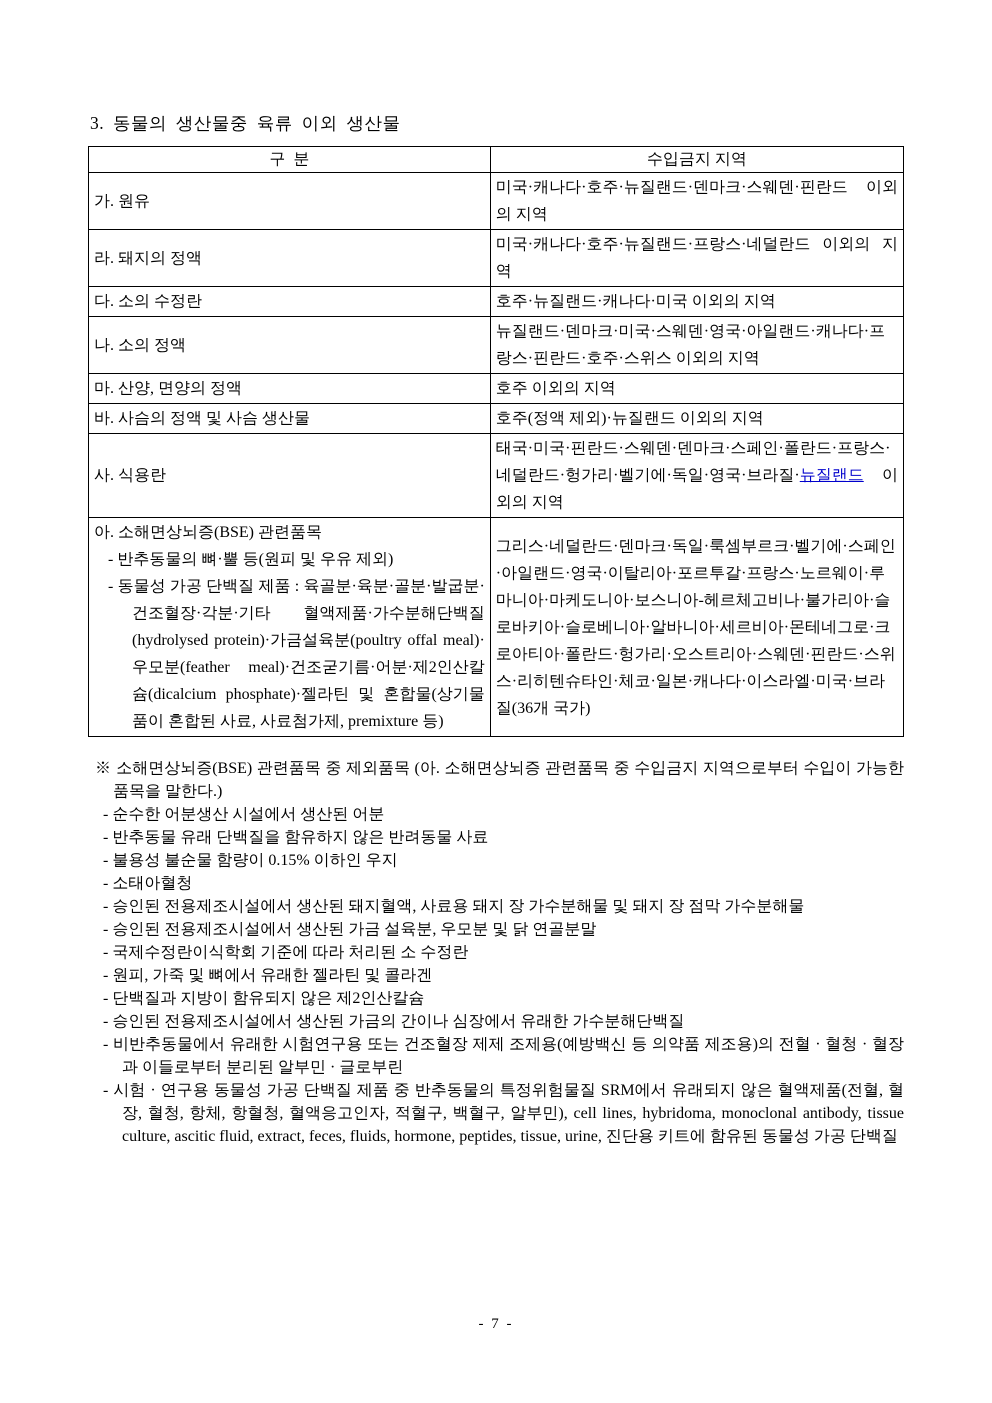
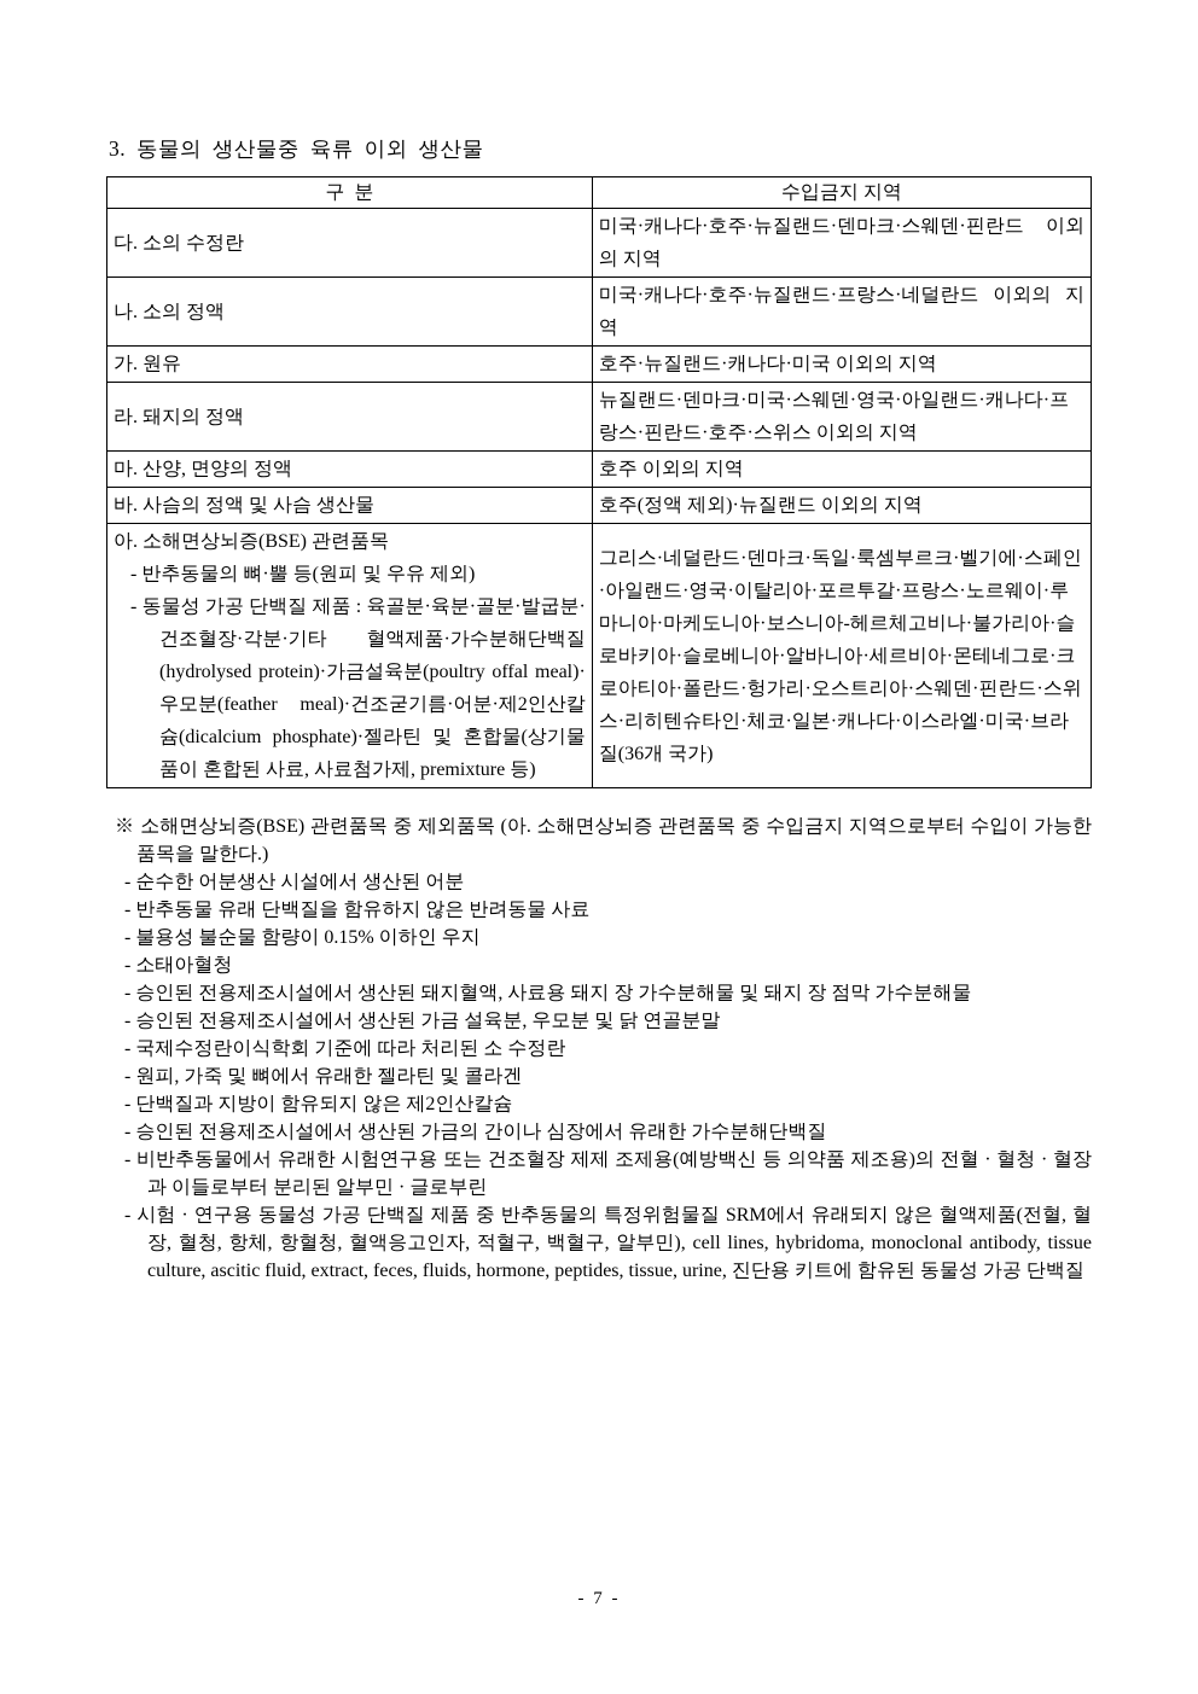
  3. 동물의 생산물중 육류 이외 생산물
  구 분	수입금지 지역
- 가. 원유	미국·캐나다·호주·뉴질랜드·덴마크·스웨덴·핀란드 이외의 지역
+ 다. 소의 수정란	미국·캐나다·호주·뉴질랜드·덴마크·스웨덴·핀란드 이외의 지역
- 라. 돼지의 정액	미국·캐나다·호주·뉴질랜드·프랑스·네덜란드 이외의 지역
+ 나. 소의 정액	미국·캐나다·호주·뉴질랜드·프랑스·네덜란드 이외의 지역
- 다. 소의 수정란	호주·뉴질랜드·캐나다·미국 이외의 지역
+ 가. 원유	호주·뉴질랜드·캐나다·미국 이외의 지역
- 나. 소의 정액	뉴질랜드·덴마크·미국·스웨덴·영국·아일랜드·캐나다·프랑스·핀란드·호주·스위스 이외의 지역
+ 라. 돼지의 정액	뉴질랜드·덴마크·미국·스웨덴·영국·아일랜드·캐나다·프랑스·핀란드·호주·스위스 이외의 지역
  마. 산양, 면양의 정액	호주 이외의 지역
  바. 사슴의 정액 및 사슴 생산물	호주(정액 제외)·뉴질랜드 이외의 지역
- 사. 식용란	태국·미국·핀란드·스웨덴·덴마크·스페인·폴란드·프랑스·네덜란드·헝가리·벨기에·독일·영국·브라질·뉴질랜드 이외의 지역
  아. 소해면상뇌증(BSE) 관련품목 - 반추동물의 뼈·뿔 등(원피 및 우유 제외) - 동물성 가공 단백질 제품 : 육골분·육분·골분·발굽분·건조혈장·각분·기타 혈액제품·가수분해단백질(hydrolysed protein)·가금설육분(poultry offal meal)·우모분(feather meal)·건조굳기름·어분·제2인산칼슘(dicalcium phosphate)·젤라틴 및 혼합물(상기물품이 혼합된 사료, 사료첨가제, premixture 등)	그리스·네덜란드·덴마크·독일·룩셈부르크·벨기에·스페인·아일랜드·영국·이탈리아·포르투갈·프랑스·노르웨이·루마니아·마케도니아·보스니아-헤르체고비나·불가리아·슬로바키아·슬로베니아·알바니아·세르비아·몬테네그로·크로아티아·폴란드·헝가리·오스트리아·스웨덴·핀란드·스위스·리히텐슈타인·체코·일본·캐나다·이스라엘·미국·브라질(36개 국가)
  ※ 소해면상뇌증(BSE) 관련품목 중 제외품목 (아. 소해면상뇌증 관련품목 중 수입금지 지역으로부터 수입이 가능한 품목을 말한다.)
  - 순수한 어분생산 시설에서 생산된 어분
  - 반추동물 유래 단백질을 함유하지 않은 반려동물 사료
  - 불용성 불순물 함량이 0.15% 이하인 우지
  - 소태아혈청
  - 승인된 전용제조시설에서 생산된 돼지혈액, 사료용 돼지 장 가수분해물 및 돼지 장 점막 가수분해물
  - 승인된 전용제조시설에서 생산된 가금 설육분, 우모분 및 닭 연골분말
  - 국제수정란이식학회 기준에 따라 처리된 소 수정란
  - 원피, 가죽 및 뼈에서 유래한 젤라틴 및 콜라겐
  - 단백질과 지방이 함유되지 않은 제2인산칼슘
  - 승인된 전용제조시설에서 생산된 가금의 간이나 심장에서 유래한 가수분해단백질
  - 비반추동물에서 유래한 시험연구용 또는 건조혈장 제제 조제용(예방백신 등 의약품 제조용)의 전혈 · 혈청 · 혈장과 이들로부터 분리된 알부민 · 글로부린
  - 시험 · 연구용 동물성 가공 단백질 제품 중 반추동물의 특정위험물질 SRM에서 유래되지 않은 혈액제품(전혈, 혈장, 혈청, 항체, 항혈청, 혈액응고인자, 적혈구, 백혈구, 알부민), cell lines, hybridoma, monoclonal antibody, tissue culture, ascitic fluid, extract, feces, fluids, hormone, peptides, tissue, urine, 진단용 키트에 함유된 동물성 가공 단백질
  - 7 -
